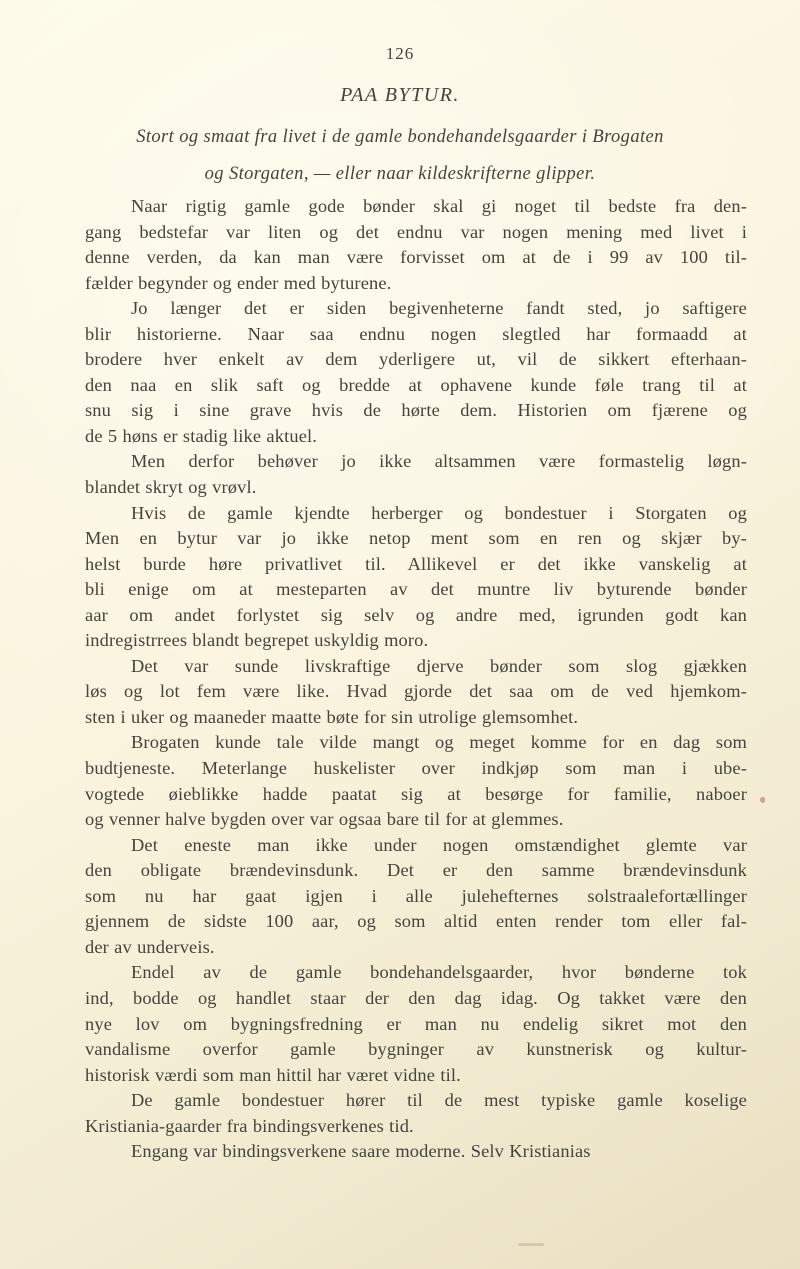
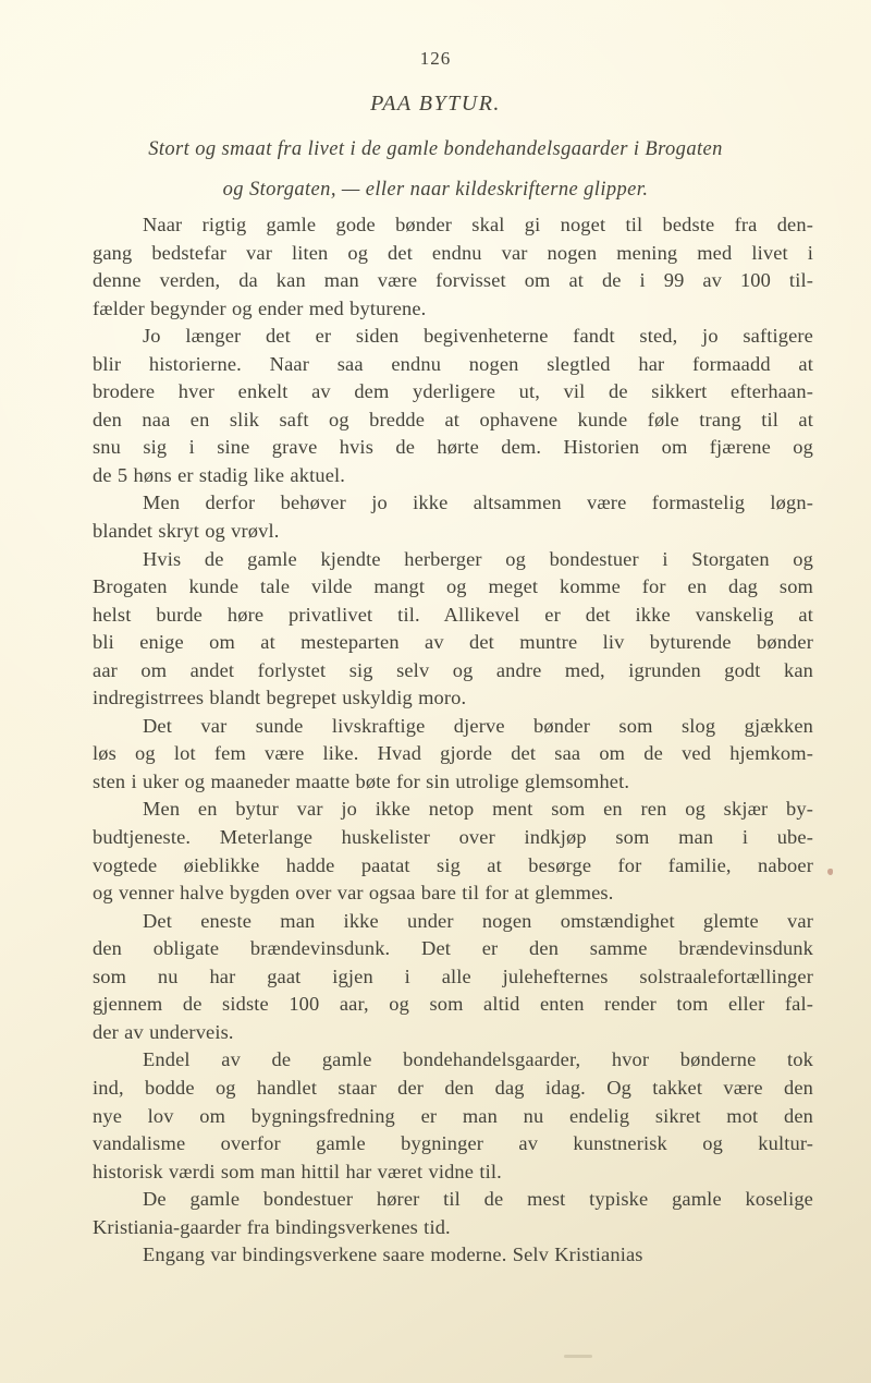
  126
  PAA BYTUR.
  Stort og smaat fra livet i de gamle bondehandelsgaarder i Brogaten
  og Storgaten, — eller naar kildeskrifterne glipper.
  Naar rigtig gamle gode bønder skal gi noget til bedste fra den-
  gang bedstefar var liten og det endnu var nogen mening med livet i
  denne verden, da kan man være forvisset om at de i 99 av 100 til-
  fælder begynder og ender med byturene.
  Jo længer det er siden begivenheterne fandt sted, jo saftigere
  blir historierne. Naar saa endnu nogen slegtled har formaadd at
  brodere hver enkelt av dem yderligere ut, vil de sikkert efterhaan-
  den naa en slik saft og bredde at ophavene kunde føle trang til at
  snu sig i sine grave hvis de hørte dem. Historien om fjærene og
  de 5 høns er stadig like aktuel.
  Men derfor behøver jo ikke altsammen være formastelig løgn-
  blandet skryt og vrøvl.
  Hvis de gamle kjendte herberger og bondestuer i Storgaten og
- Men en bytur var jo ikke netop ment som en ren og skjær by-
+ Brogaten kunde tale vilde mangt og meget komme for en dag som
  helst burde høre privatlivet til. Allikevel er det ikke vanskelig at
  bli enige om at mesteparten av det muntre liv byturende bønder
  aar om andet forlystet sig selv og andre med, igrunden godt kan
  indregistrrees blandt begrepet uskyldig moro.
  Det var sunde livskraftige djerve bønder som slog gjækken
  løs og lot fem være like. Hvad gjorde det saa om de ved hjemkom-
  sten i uker og maaneder maatte bøte for sin utrolige glemsomhet.
- Brogaten kunde tale vilde mangt og meget komme for en dag som
+ Men en bytur var jo ikke netop ment som en ren og skjær by-
  budtjeneste. Meterlange huskelister over indkjøp som man i ube-
  vogtede øieblikke hadde paatat sig at besørge for familie, naboer
  og venner halve bygden over var ogsaa bare til for at glemmes.
  Det eneste man ikke under nogen omstændighet glemte var
  den obligate brændevinsdunk. Det er den samme brændevinsdunk
  som nu har gaat igjen i alle julehefternes solstraalefortællinger
  gjennem de sidste 100 aar, og som altid enten render tom eller fal-
  der av underveis.
  Endel av de gamle bondehandelsgaarder, hvor bønderne tok
  ind, bodde og handlet staar der den dag idag. Og takket være den
  nye lov om bygningsfredning er man nu endelig sikret mot den
  vandalisme overfor gamle bygninger av kunstnerisk og kultur-
  historisk værdi som man hittil har været vidne til.
  De gamle bondestuer hører til de mest typiske gamle koselige
  Kristiania-gaarder fra bindingsverkenes tid.
  Engang var bindingsverkene saare moderne. Selv Kristianias
